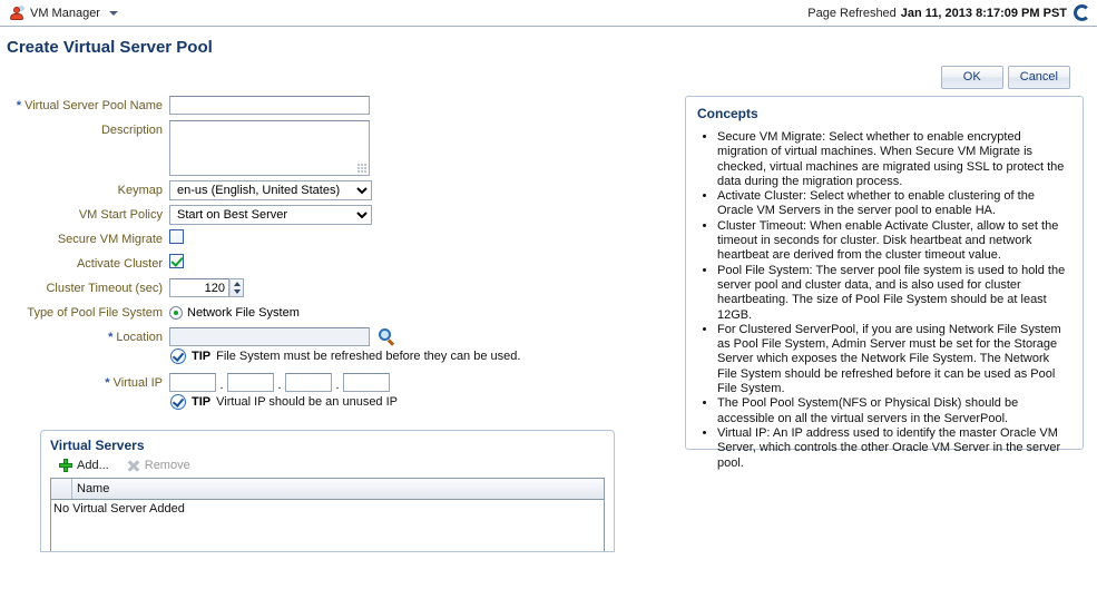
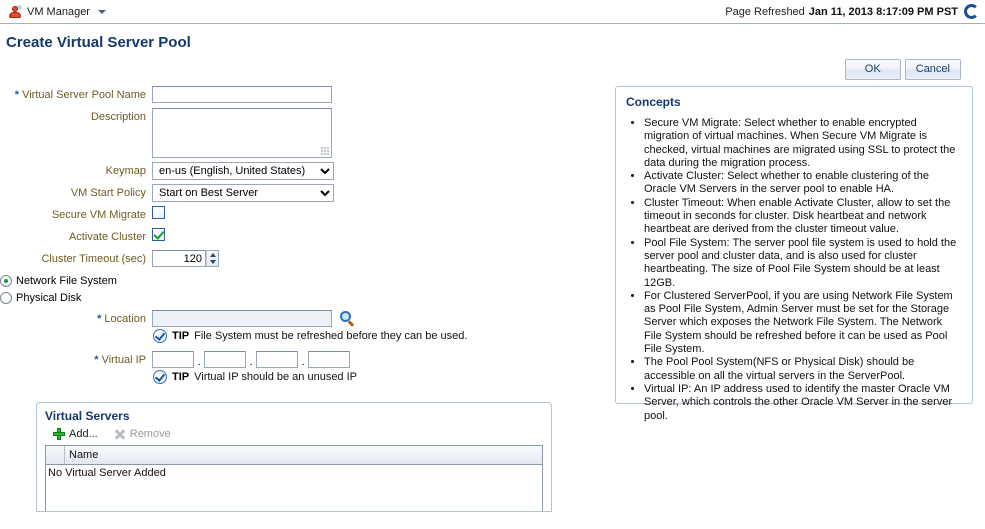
  VM Manager
  Page Refreshed
  Jan 11, 2013 8:17:09 PM PST
  Create Virtual Server Pool
  OK
  Cancel
  * Virtual Server Pool Name
  Description
  Keymap
  en-us (English, United States)
  VM Start Policy
  Start on Best Server
  Secure VM Migrate
  Activate Cluster
  Cluster Timeout (sec)
  120
- Type of Pool File System
  Network File System
+ Physical Disk
  * Location
  TIP
  File System must be refreshed before they can be used.
  * Virtual IP
  .
  .
  .
  TIP
  Virtual IP should be an unused IP
  Virtual Servers
  Add...
  Remove
  Name
  No Virtual Server Added
  Concepts
  Secure VM Migrate: Select whether to enable encrypted migration of virtual machines. When Secure VM Migrate is checked, virtual machines are migrated using SSL to protect the data during the migration process.
  Activate Cluster: Select whether to enable clustering of the Oracle VM Servers in the server pool to enable HA.
  Cluster Timeout: When enable Activate Cluster, allow to set the timeout in seconds for cluster. Disk heartbeat and network heartbeat are derived from the cluster timeout value.
  Pool File System: The server pool file system is used to hold the server pool and cluster data, and is also used for cluster heartbeating. The size of Pool File System should be at least 12GB.
  For Clustered ServerPool, if you are using Network File System as Pool File System, Admin Server must be set for the Storage Server which exposes the Network File System. The Network File System should be refreshed before it can be used as Pool File System.
  The Pool Pool System(NFS or Physical Disk) should be accessible on all the virtual servers in the ServerPool.
  Virtual IP: An IP address used to identify the master Oracle VM Server, which controls the other Oracle VM Server in the server pool.
